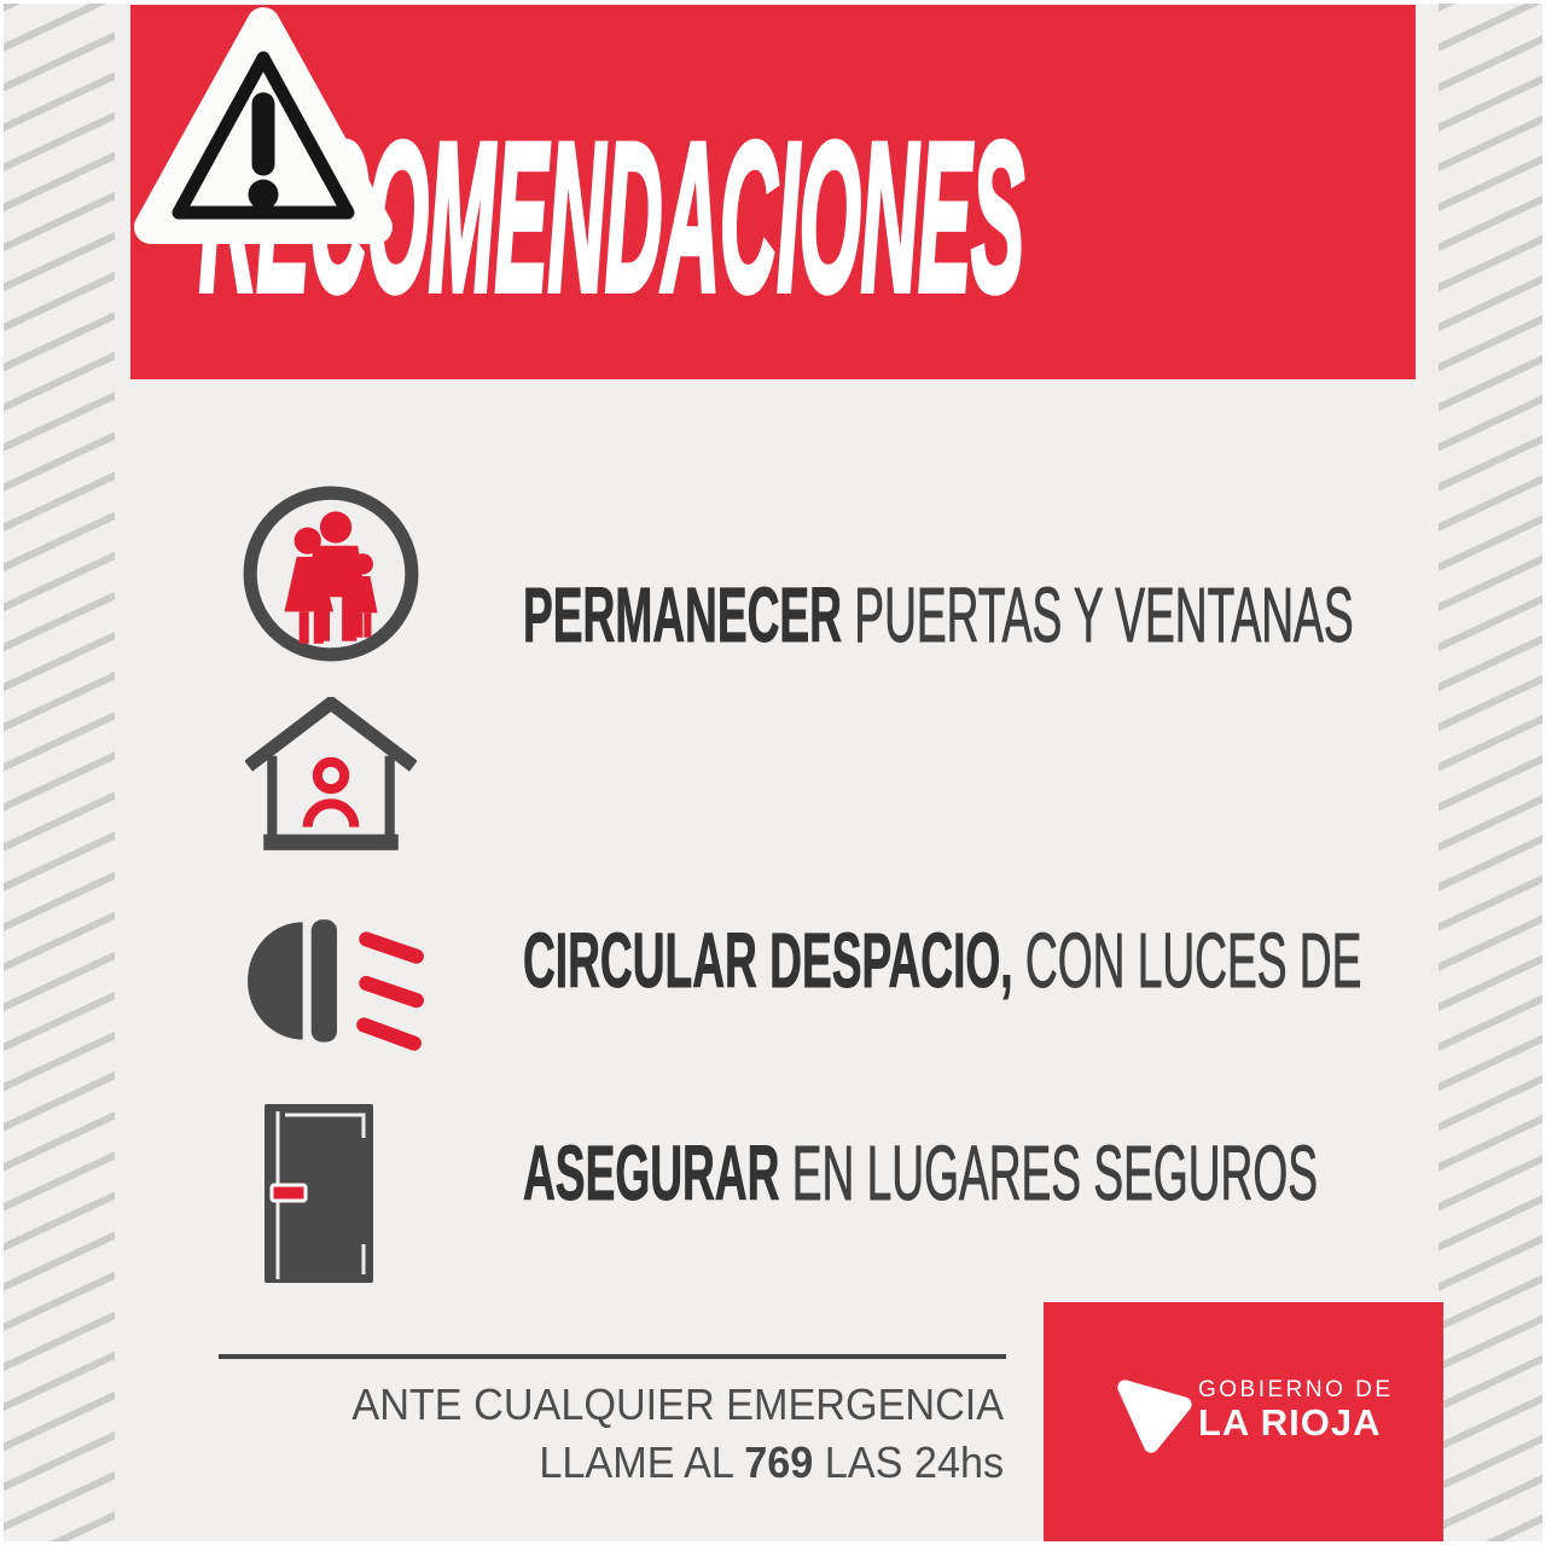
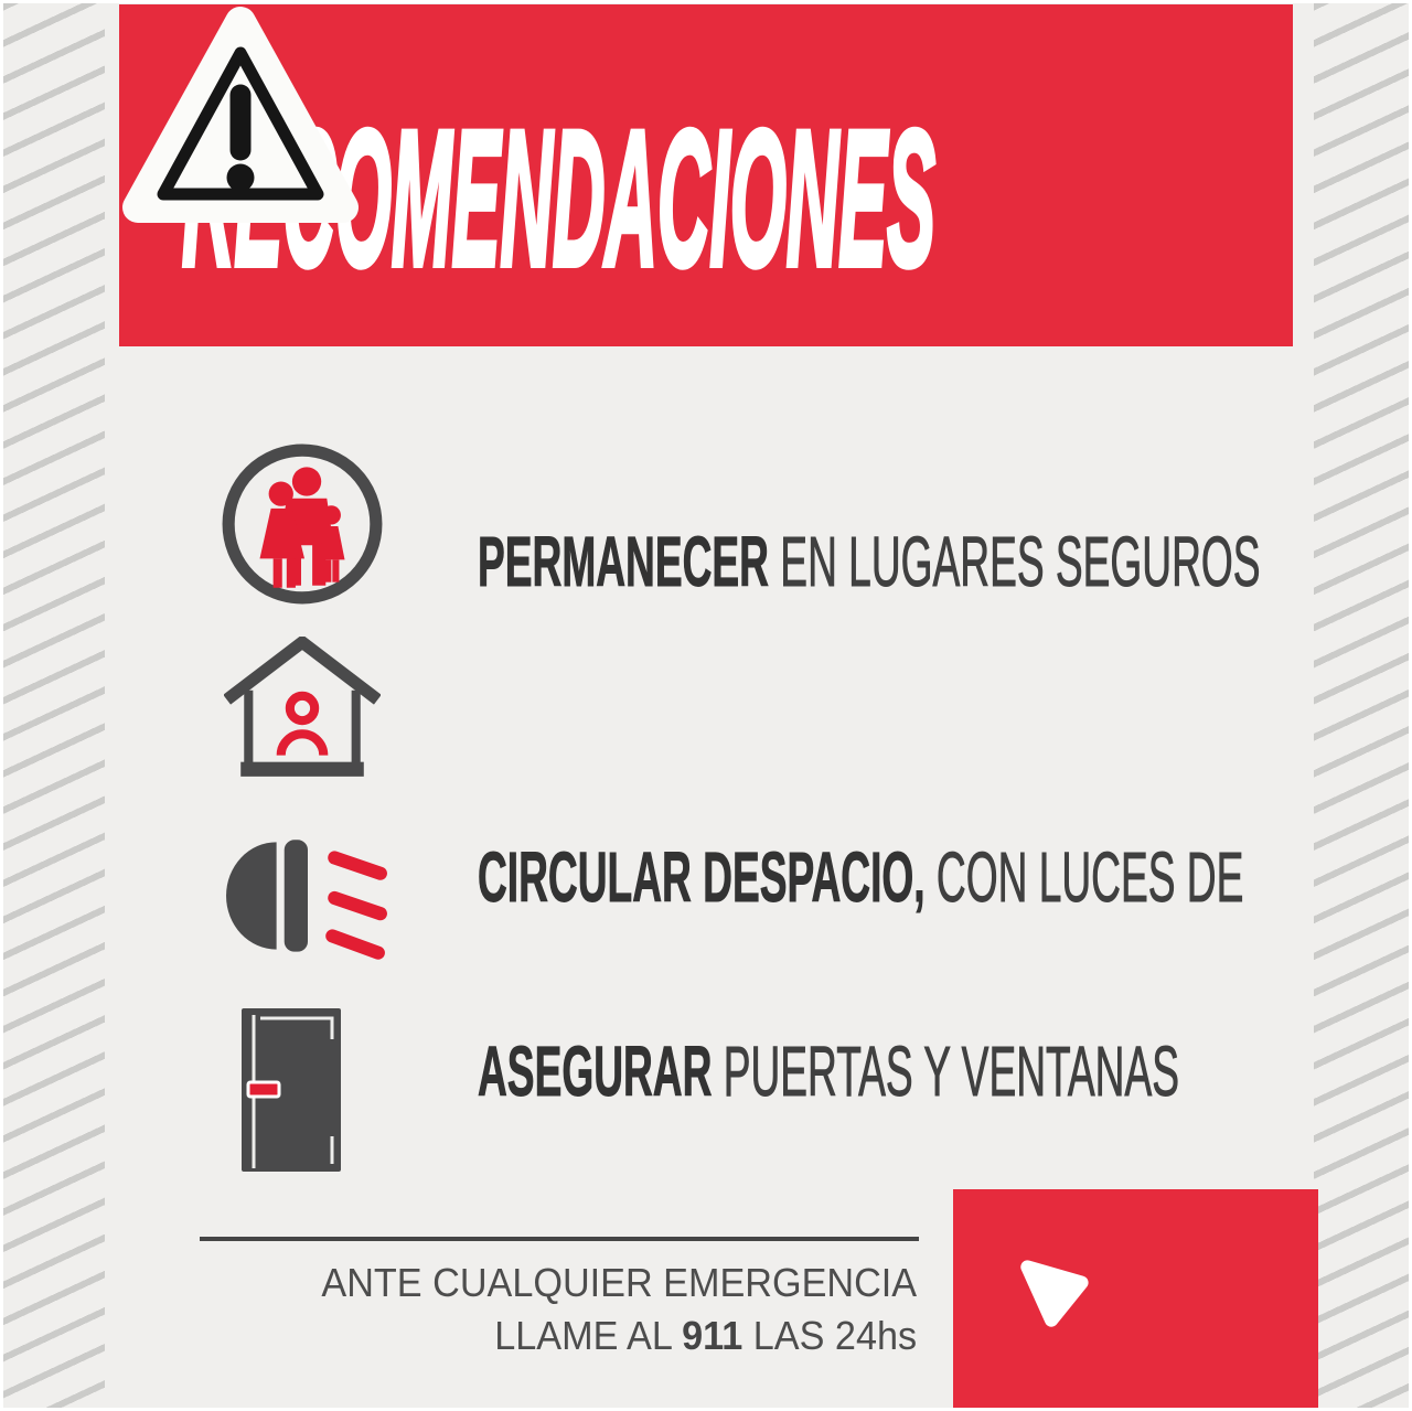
  OMENDACIONES
- PERMANECER PUERTAS Y VENTANAS
+ PERMANECER EN LUGARES SEGUROS
  CIRCULAR DESPACIO, CON LUCES DE
- ASEGURAR EN LUGARES SEGUROS
+ ASEGURAR PUERTAS Y VENTANAS
  ANTE CUALQUIER EMERGENCIA
- LLAME AL 769 LAS 24hs
+ LLAME AL 911 LAS 24hs
- GOBIERNO DE
- LA RIOJA
